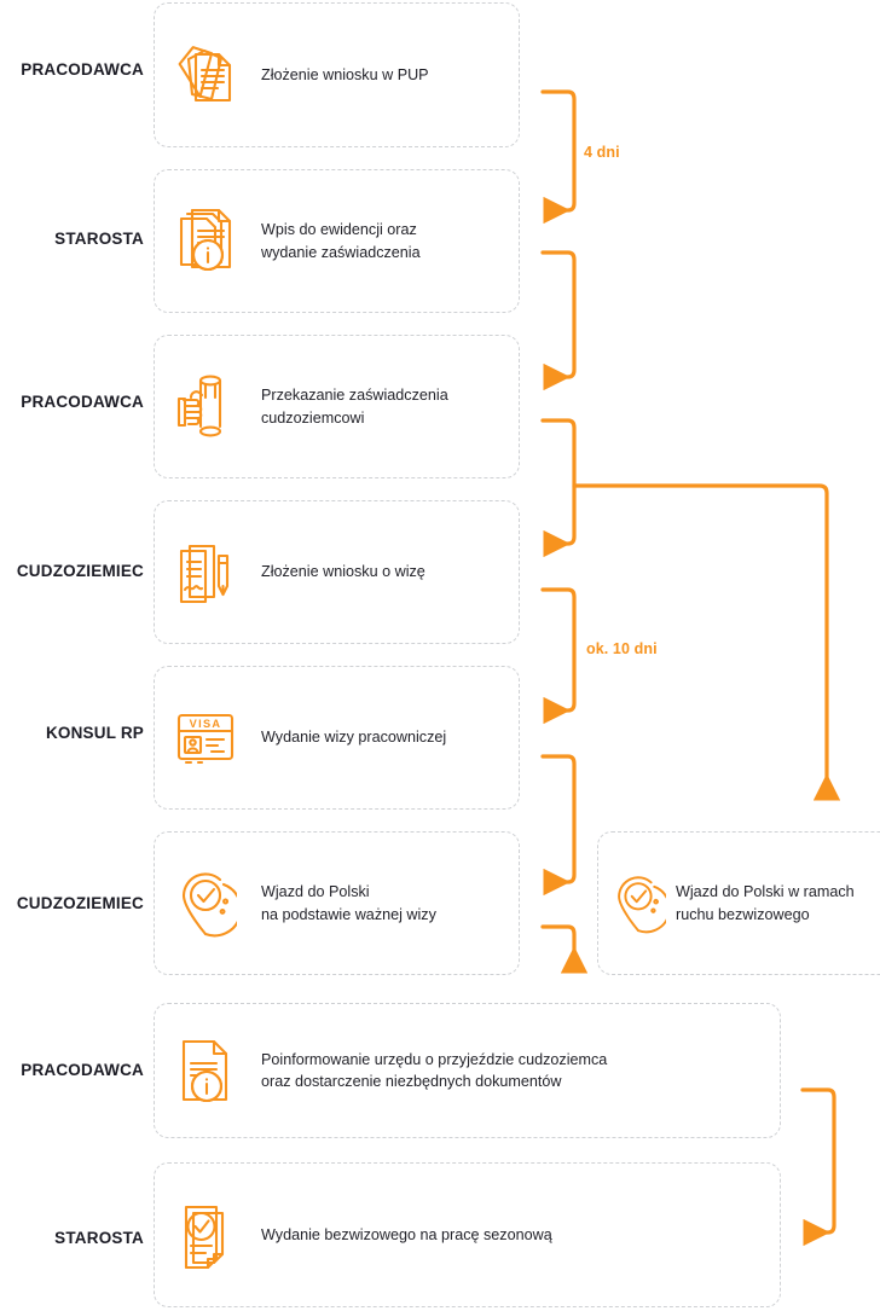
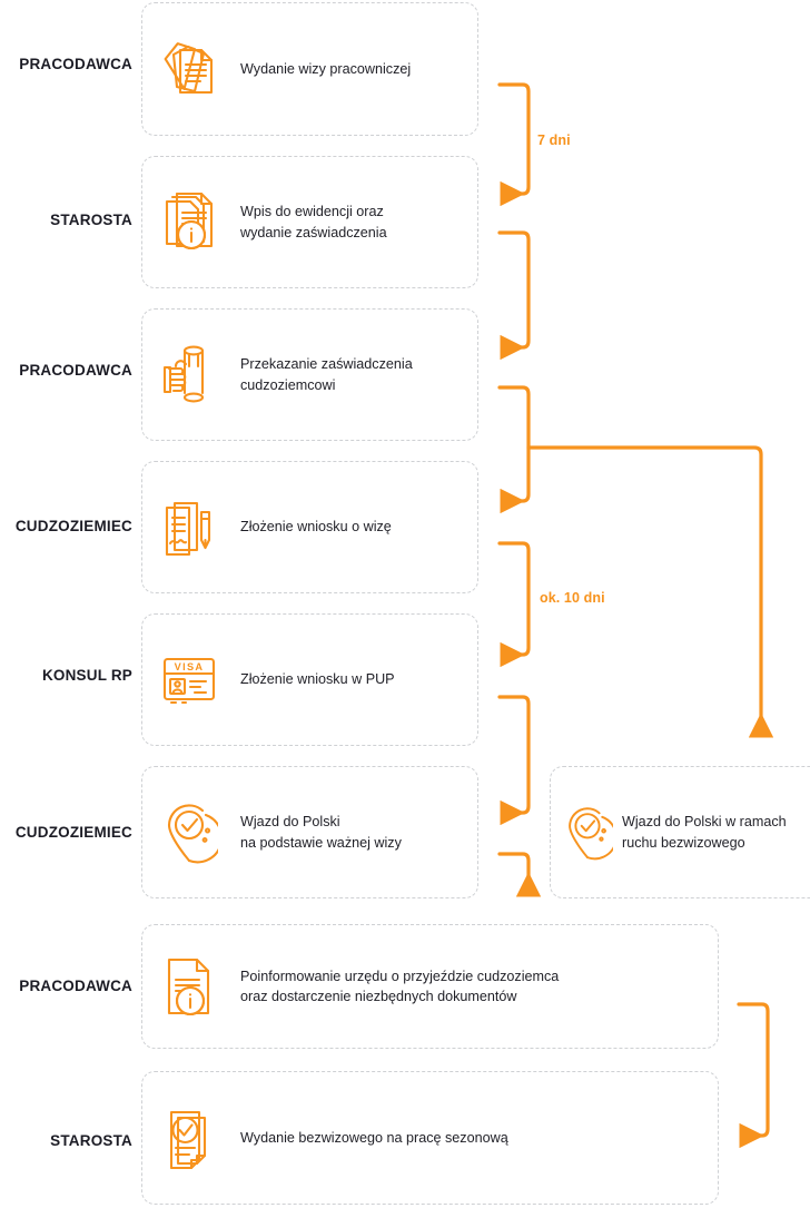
- 4 dni
+ 7 dni
  ok. 10 dni
  PRACODAWCA
- Złożenie wniosku w PUP
+ Wydanie wizy pracowniczej
  STAROSTA
  Wpis do ewidencji oraz
  wydanie zaświadczenia
  PRACODAWCA
  Przekazanie zaświadczenia
  cudzoziemcowi
  CUDZOZIEMIEC
  Złożenie wniosku o wizę
  KONSUL RP
  VISA
- Wydanie wizy pracowniczej
+ Złożenie wniosku w PUP
  CUDZOZIEMIEC
  Wjazd do Polski
  na podstawie ważnej wizy
  Wjazd do Polski w ramach
  ruchu bezwizowego
  PRACODAWCA
  Poinformowanie urzędu o przyjeździe cudzoziemca
  oraz dostarczenie niezbędnych dokumentów
  STAROSTA
  Wydanie bezwizowego na pracę sezonową
